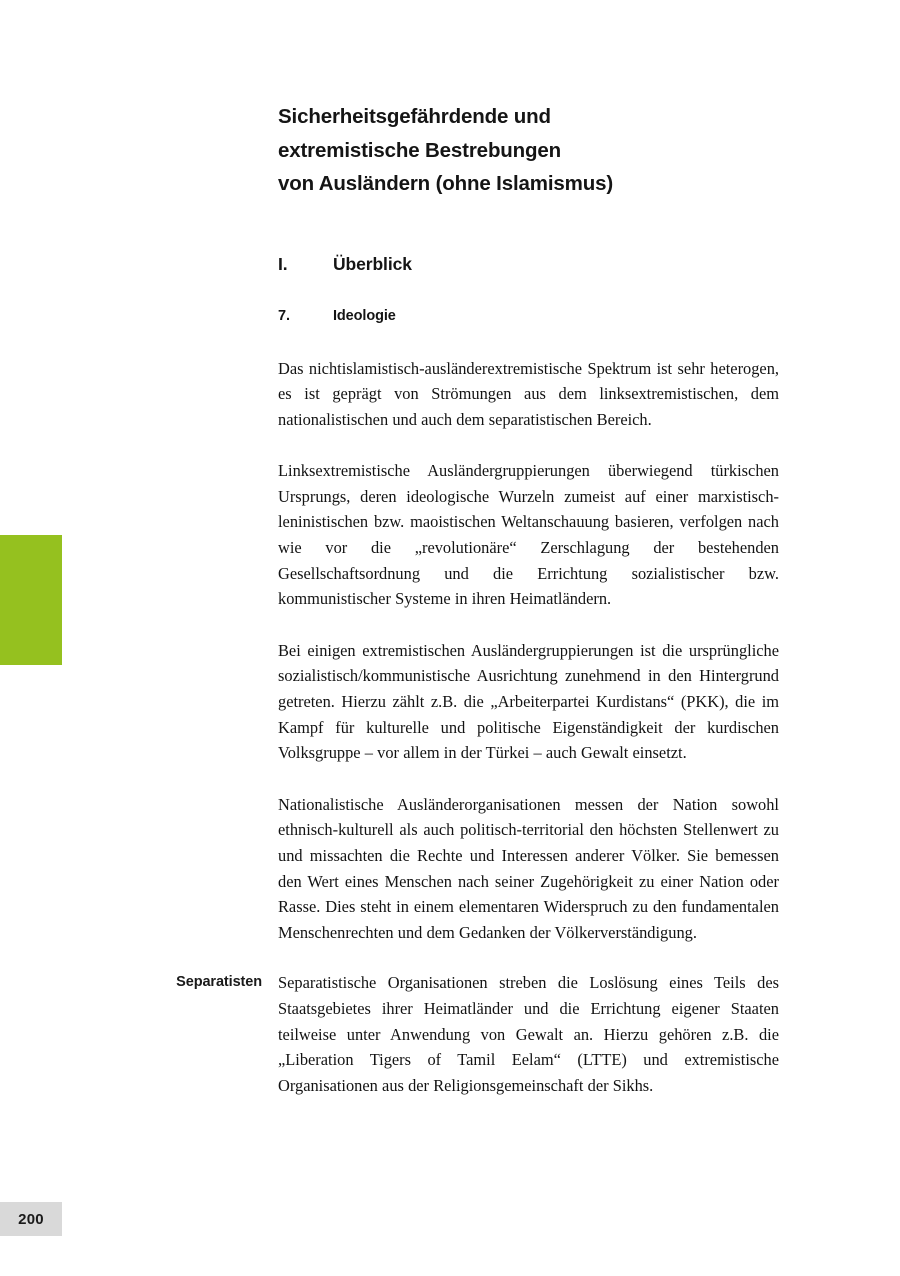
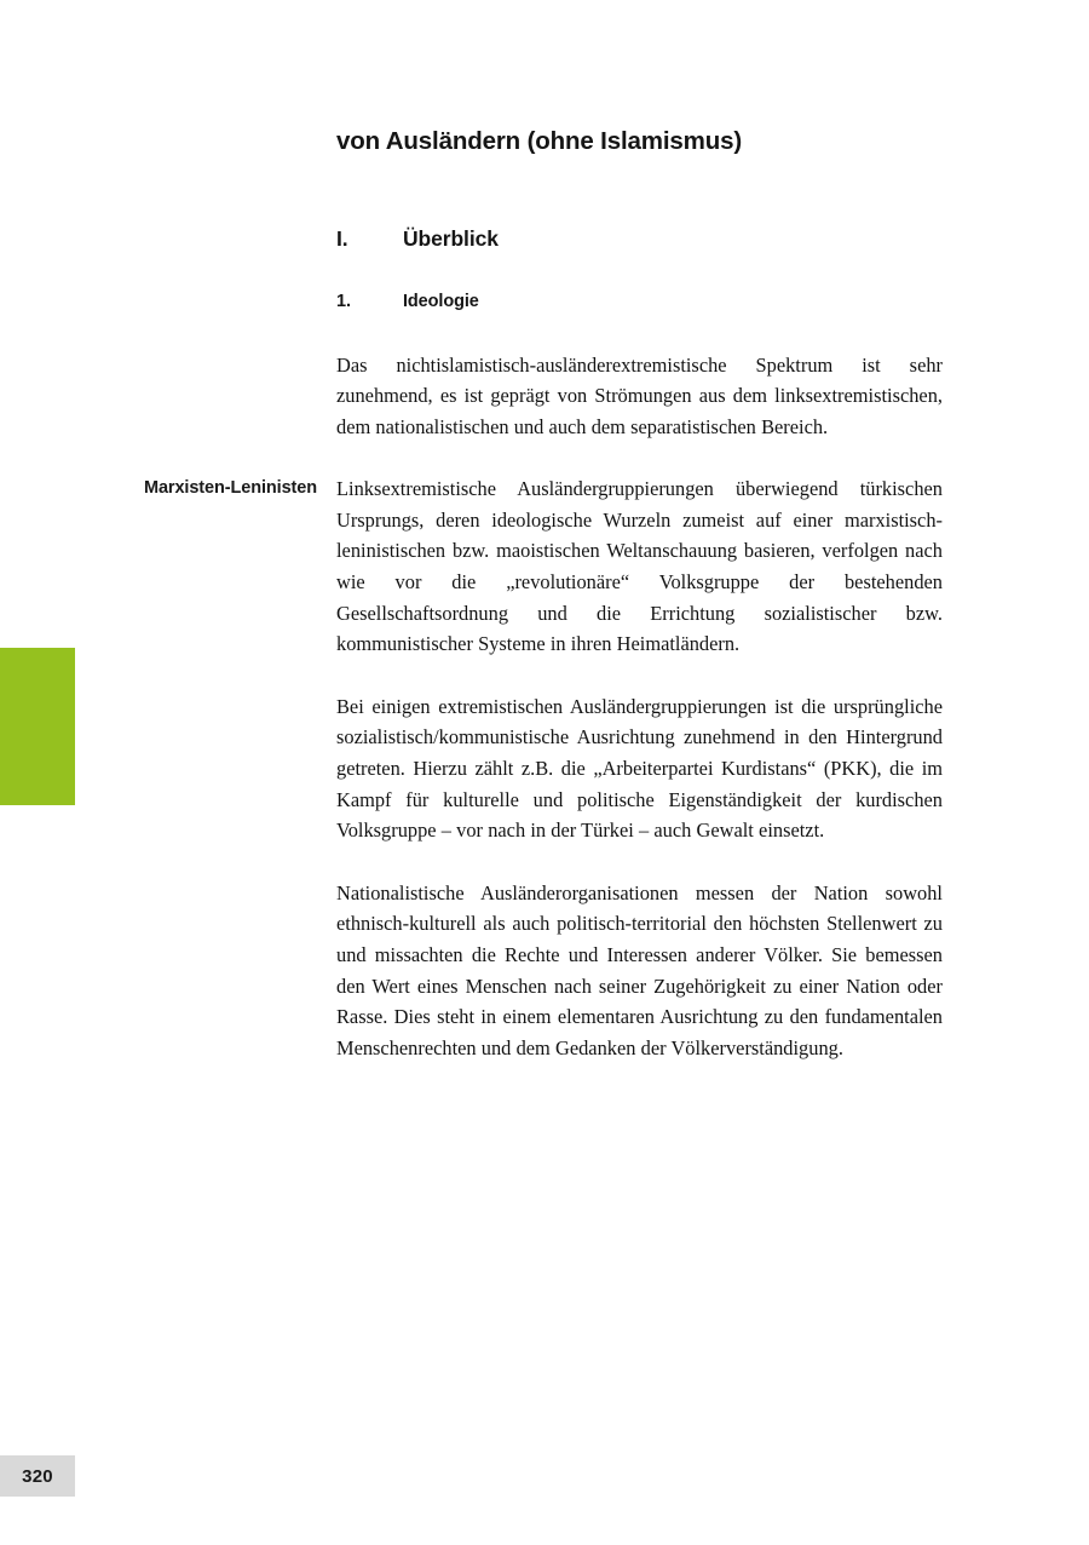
- 200
+ 320
- Sicherheitsgefährdende und
- extremistische Bestrebungen
  von Ausländern (ohne Islamismus)
  I.
  Überblick
- 7.
+ 1.
  Ideologie
- Das nichtislamistisch-ausländerextremistische Spektrum ist sehr heterogen, es ist geprägt von Strömungen aus dem linksextremistischen, dem nationalistischen und auch dem separatistischen Bereich.
+ Das nichtislamistisch-ausländerextremistische Spektrum ist sehr zunehmend, es ist geprägt von Strömungen aus dem linksextremistischen, dem nationalistischen und auch dem separatistischen Bereich.
+ Marxisten-Leninisten
- Linksextremistische Ausländergruppierungen überwiegend türkischen Ursprungs, deren ideologische Wurzeln zumeist auf einer marxistisch-leninistischen bzw. maoistischen Weltanschauung basieren, verfolgen nach wie vor die „revolutionäre“ Zerschlagung der bestehenden Gesellschaftsordnung und die Errichtung sozialistischer bzw. kommunistischer Systeme in ihren Heimatländern.
+ Linksextremistische Ausländergruppierungen überwiegend türkischen Ursprungs, deren ideologische Wurzeln zumeist auf einer marxistisch-leninistischen bzw. maoistischen Weltanschauung basieren, verfolgen nach wie vor die „revolutionäre“ Volksgruppe der bestehenden Gesellschaftsordnung und die Errichtung sozialistischer bzw. kommunistischer Systeme in ihren Heimatländern.
- Bei einigen extremistischen Ausländergruppierungen ist die ursprüngliche sozialistisch/kommunistische Ausrichtung zunehmend in den Hintergrund getreten. Hierzu zählt z.B. die „Arbeiterpartei Kurdistans“ (PKK), die im Kampf für kulturelle und politische Eigenständigkeit der kurdischen Volksgruppe – vor allem in der Türkei – auch Gewalt einsetzt.
+ Bei einigen extremistischen Ausländergruppierungen ist die ursprüngliche sozialistisch/kommunistische Ausrichtung zunehmend in den Hintergrund getreten. Hierzu zählt z.B. die „Arbeiterpartei Kurdistans“ (PKK), die im Kampf für kulturelle und politische Eigenständigkeit der kurdischen Volksgruppe – vor nach in der Türkei – auch Gewalt einsetzt.
- Nationalistische Ausländerorganisationen messen der Nation sowohl ethnisch-kulturell als auch politisch-territorial den höchsten Stellenwert zu und missachten die Rechte und Interessen anderer Völker. Sie bemessen den Wert eines Menschen nach seiner Zugehörigkeit zu einer Nation oder Rasse. Dies steht in einem elementaren Widerspruch zu den fundamentalen Menschenrechten und dem Gedanken der Völkerverständigung.
+ Nationalistische Ausländerorganisationen messen der Nation sowohl ethnisch-kulturell als auch politisch-territorial den höchsten Stellenwert zu und missachten die Rechte und Interessen anderer Völker. Sie bemessen den Wert eines Menschen nach seiner Zugehörigkeit zu einer Nation oder Rasse. Dies steht in einem elementaren Ausrichtung zu den fundamentalen Menschenrechten und dem Gedanken der Völkerverständigung.
- Separatisten
- Separatistische Organisationen streben die Loslösung eines Teils des Staatsgebietes ihrer Heimatländer und die Errichtung eigener Staaten teilweise unter Anwendung von Gewalt an. Hierzu gehören z.B. die „Liberation Tigers of Tamil Eelam“ (LTTE) und extremistische Organisationen aus der Religionsgemeinschaft der Sikhs.
